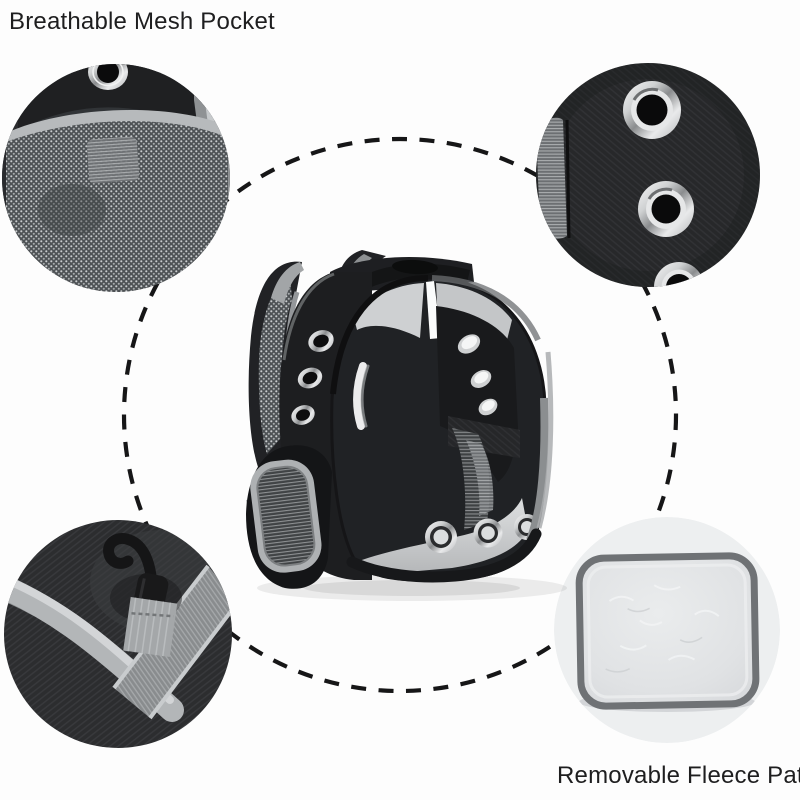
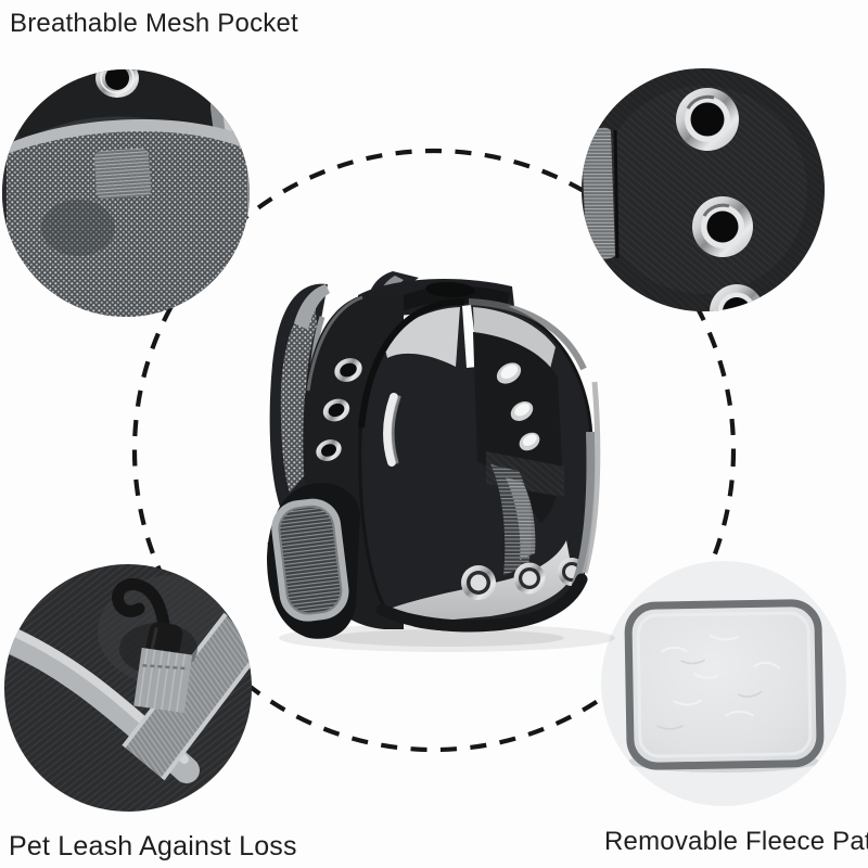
  Breathable Mesh Pocket
+ Pet Leash Against Loss
  Removable Fleece Pa
